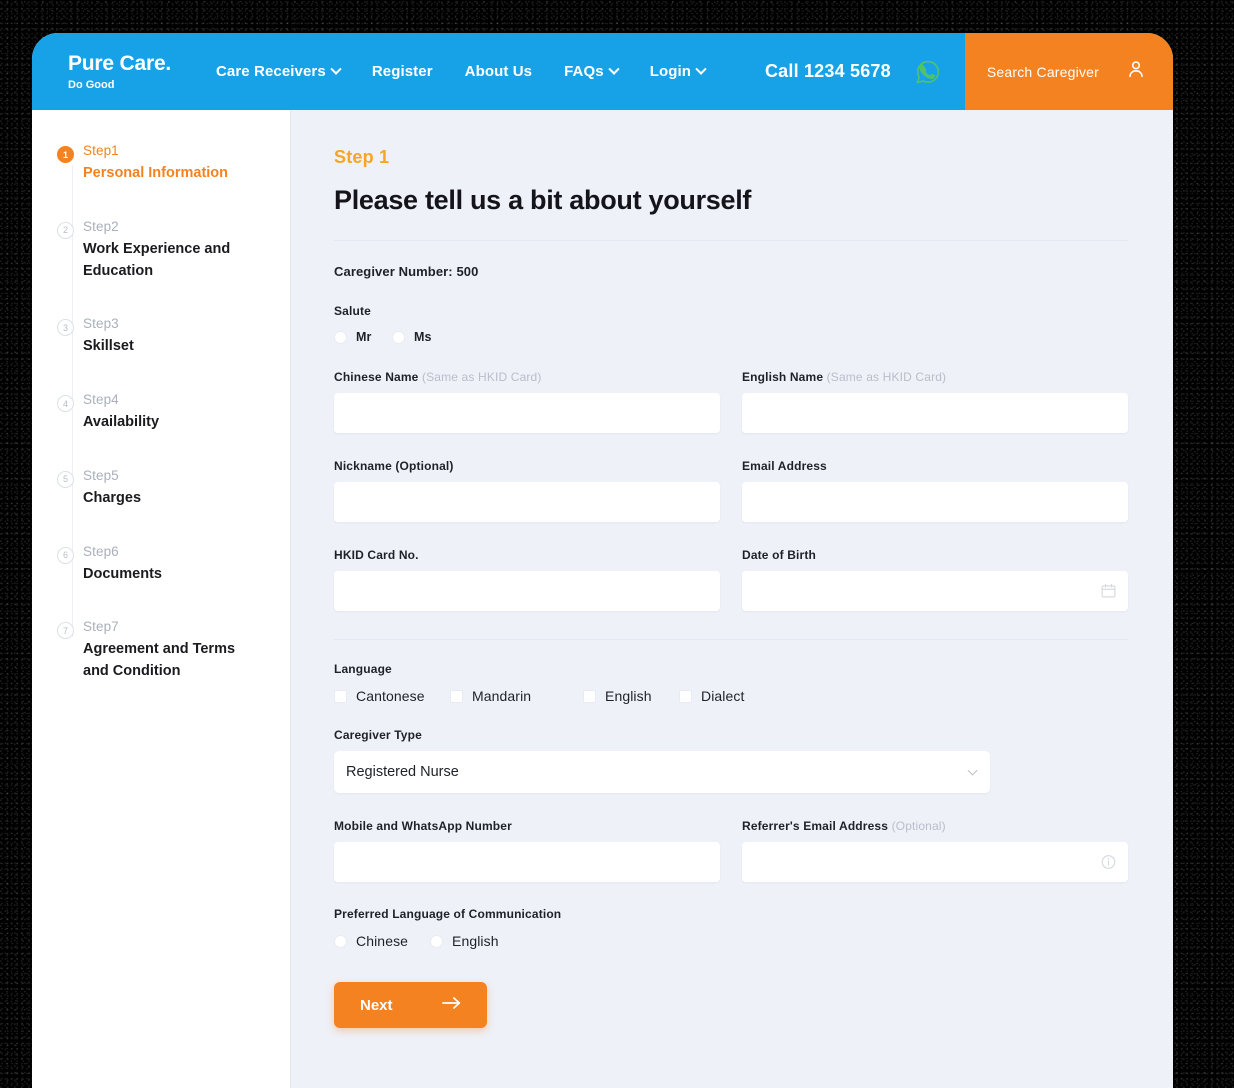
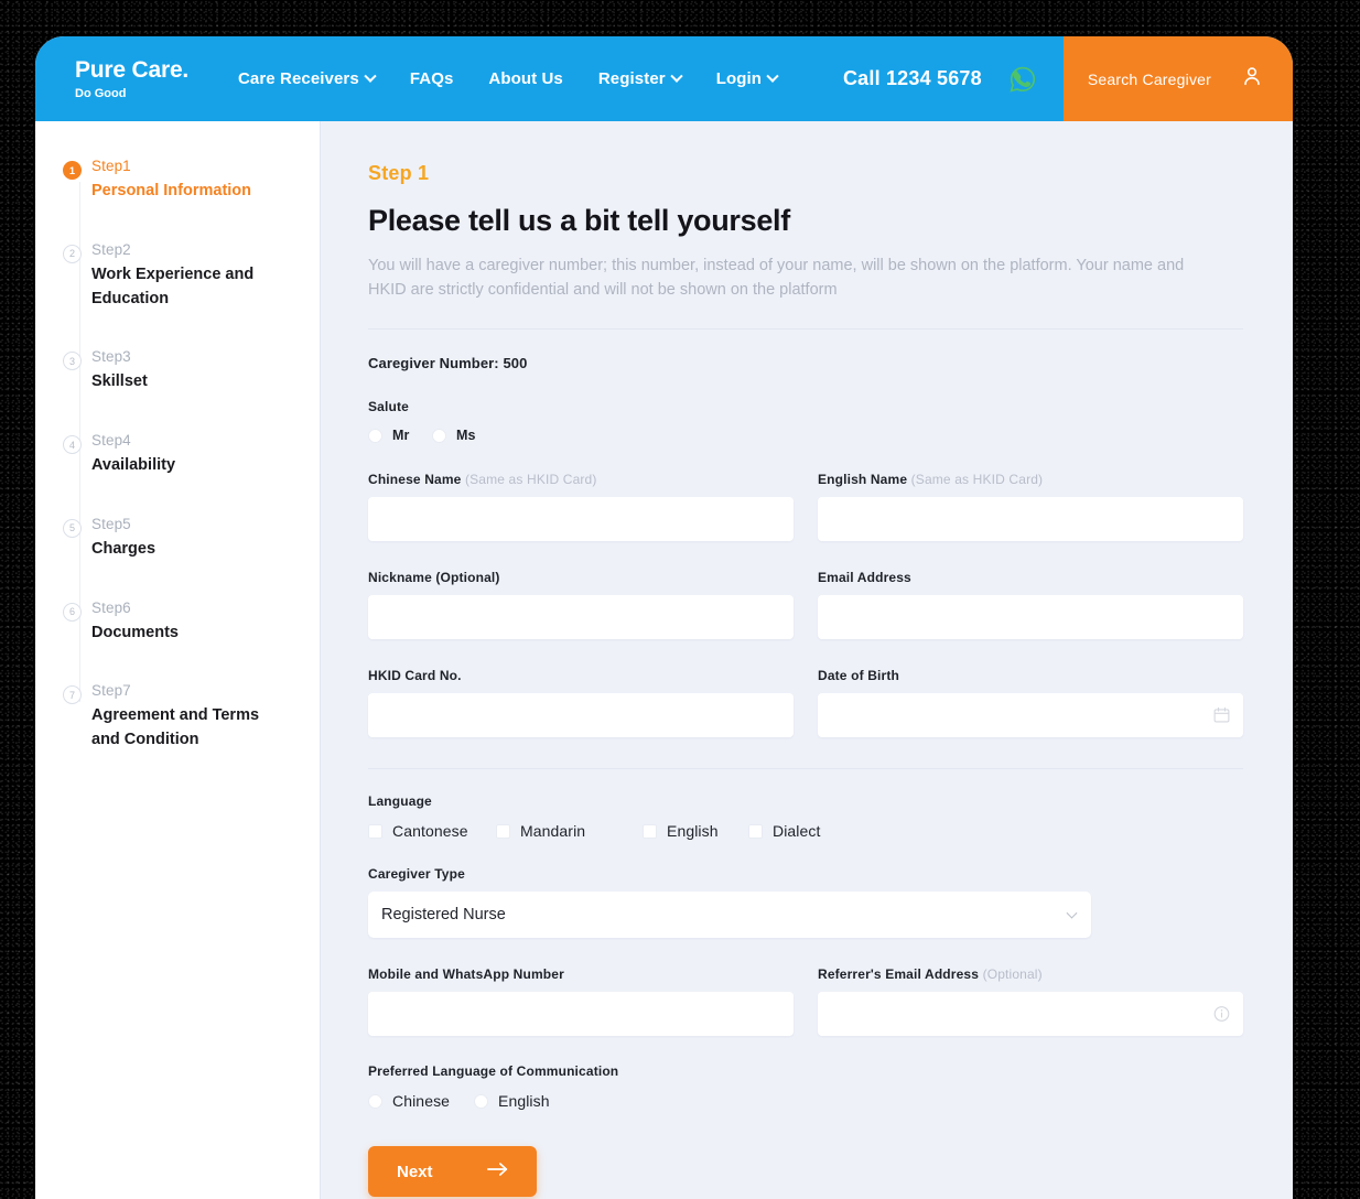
  Pure Care.
  Do Good
  Care Receivers
- Register
+ FAQs
  About Us
- FAQs
+ Register
  Login
  Call 1234 5678
  Search Caregiver
  1
  Step1
  Personal Information
  2
  Step2
  Work Experience and Education
  3
  Step3
  Skillset
  4
  Step4
  Availability
  5
  Step5
  Charges
  6
  Step6
  Documents
  7
  Step7
  Agreement and Terms and Condition
  Step 1
- Please tell us a bit about yourself
+ Please tell us a bit tell yourself
+ You will have a caregiver number; this number, instead of your name, will be shown on the platform. Your name and HKID are strictly confidential and will not be shown on the platform
  Caregiver Number: 500
  Salute
  Mr
  Ms
  Chinese Name (Same as HKID Card)
  English Name (Same as HKID Card)
  Nickname (Optional)
  Email Address
  HKID Card No.
  Date of Birth
  Language
  Cantonese
  Mandarin
  English
  Dialect
  Caregiver Type
  Registered Nurse
  Mobile and WhatsApp Number
  Referrer's Email Address (Optional)
  Preferred Language of Communication
  Chinese
  English
  Next
